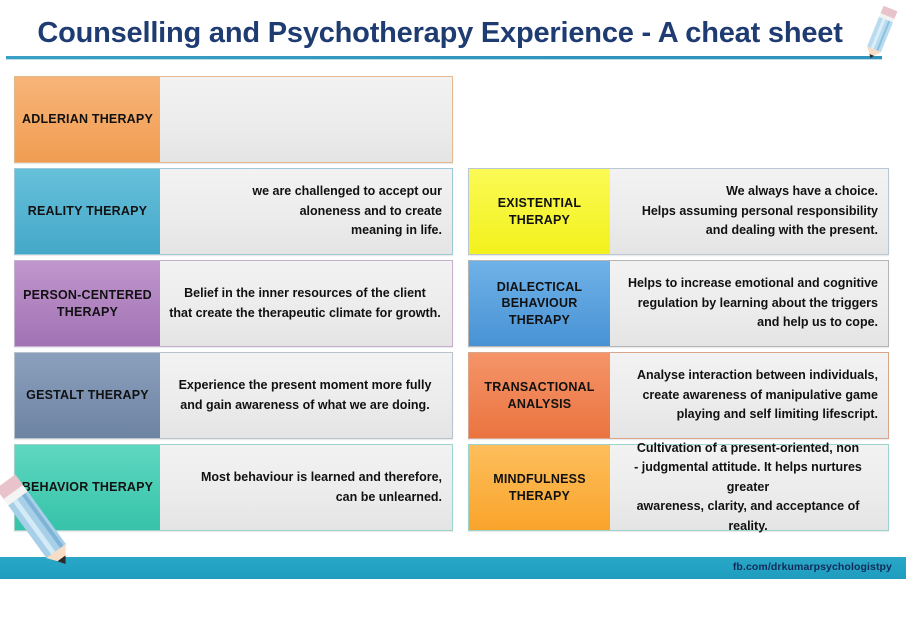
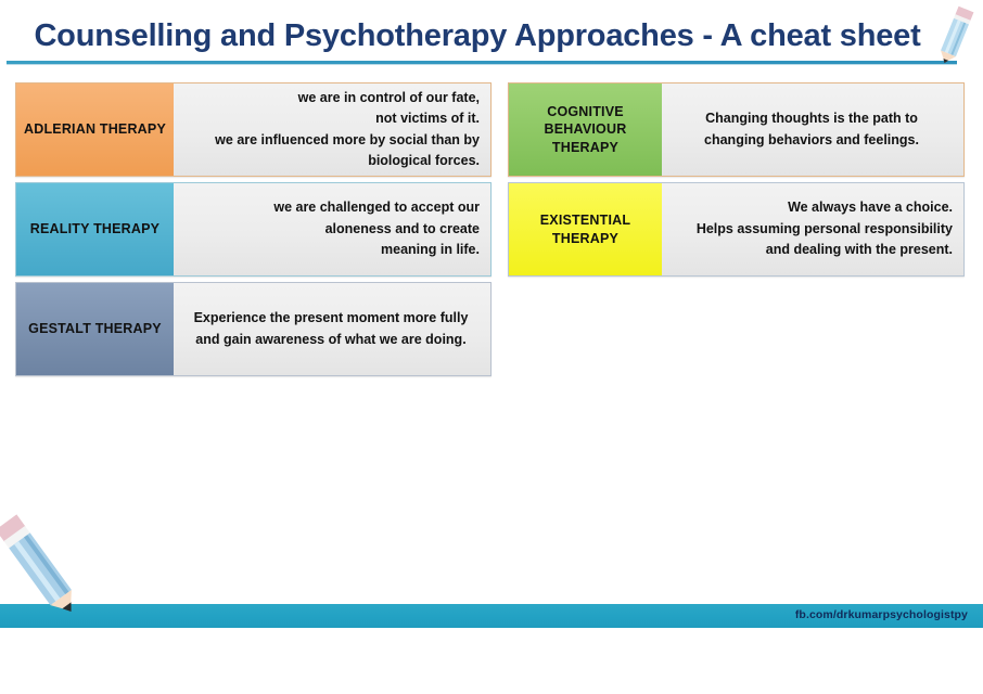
- Counselling and Psychotherapy Experience - A cheat sheet
+ Counselling and Psychotherapy Approaches - A cheat sheet
  ADLERIAN THERAPY
+ we are in control of our fate,
+ not victims of it.
+ we are influenced more by social than by
+ biological forces.
+ COGNITIVE BEHAVIOUR THERAPY
+ Changing thoughts is the path to
+ changing behaviors and feelings.
  REALITY THERAPY
  we are challenged to accept our
  aloneness and to create
  meaning in life.
  EXISTENTIAL THERAPY
  We always have a choice.
  Helps assuming personal responsibility
  and dealing with the present.
- PERSON-CENTERED THERAPY
- Belief in the inner resources of the client
- that create the therapeutic climate for growth.
- DIALECTICAL BEHAVIOUR THERAPY
- Helps to increase emotional and cognitive
- regulation by learning about the triggers
- and help us to cope.
  GESTALT THERAPY
  Experience the present moment more fully
  and gain awareness of what we are doing.
- TRANSACTIONAL ANALYSIS
- Analyse interaction between individuals,
- create awareness of manipulative game
- playing and self limiting lifescript.
- BEHAVIOR THERAPY
- Most behaviour is learned and therefore,
- can be unlearned.
- MINDFULNESS THERAPY
- Cultivation of a present-oriented, non
- - judgmental attitude. It helps nurtures greater
- awareness, clarity, and acceptance of reality.
  fb.com/drkumarpsychologistpy
